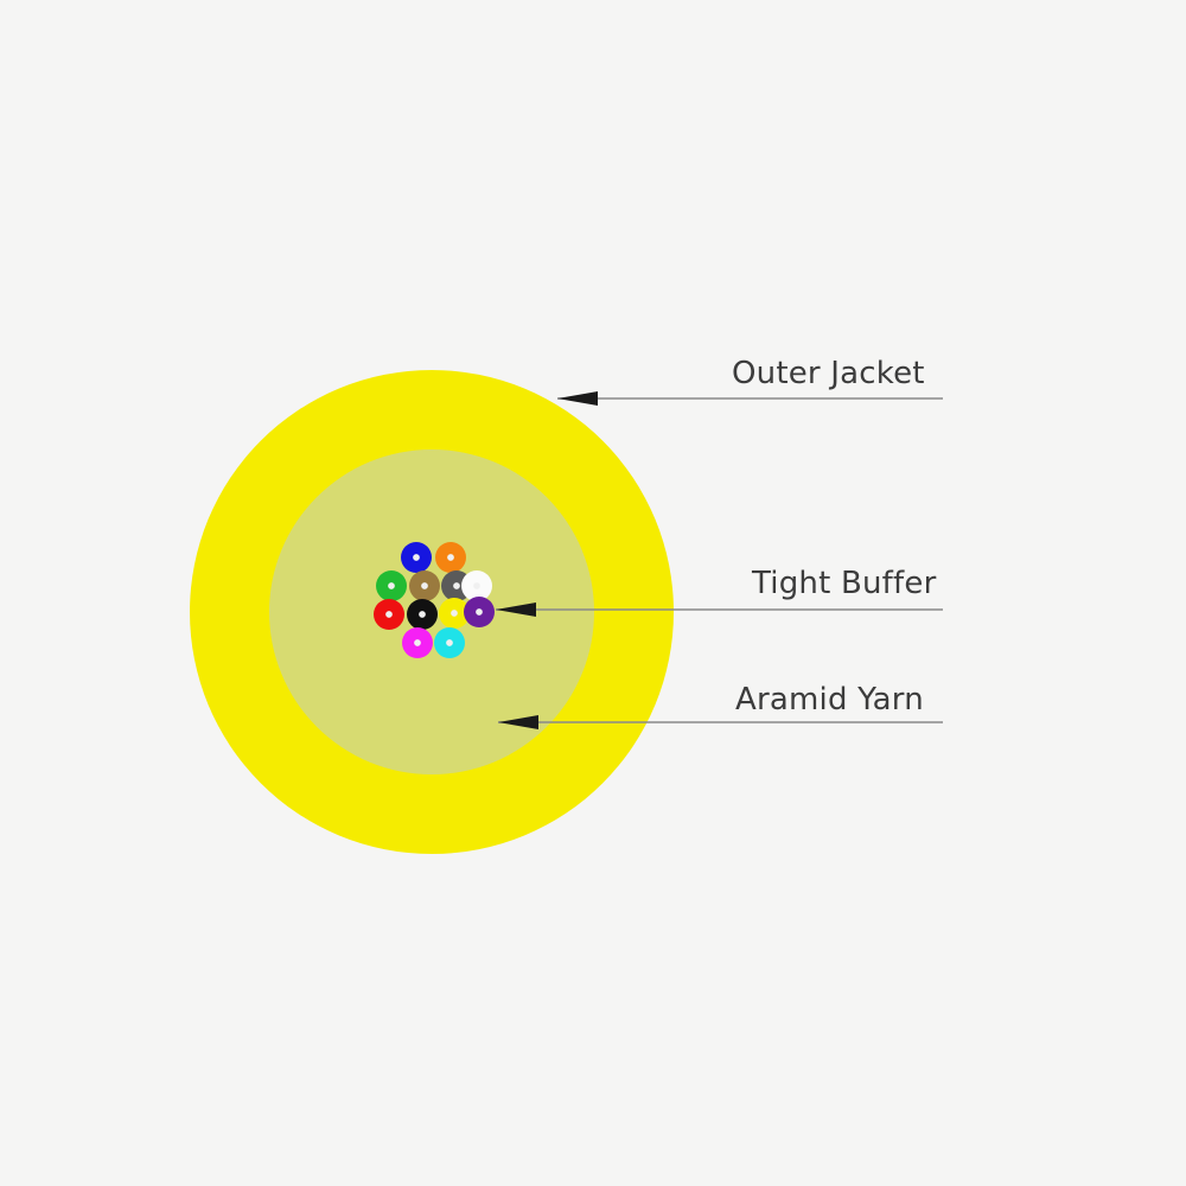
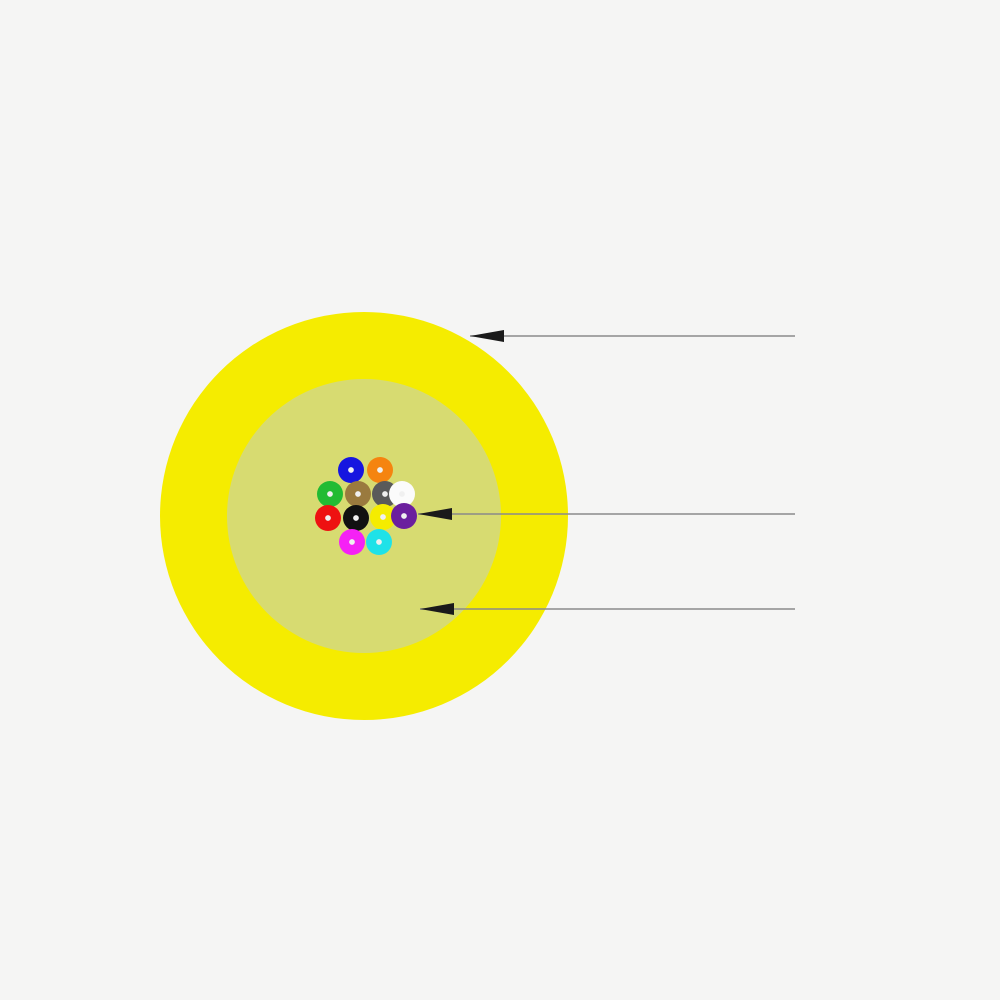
- Outer Jacket
- Tight Buffer
- Aramid Yarn
